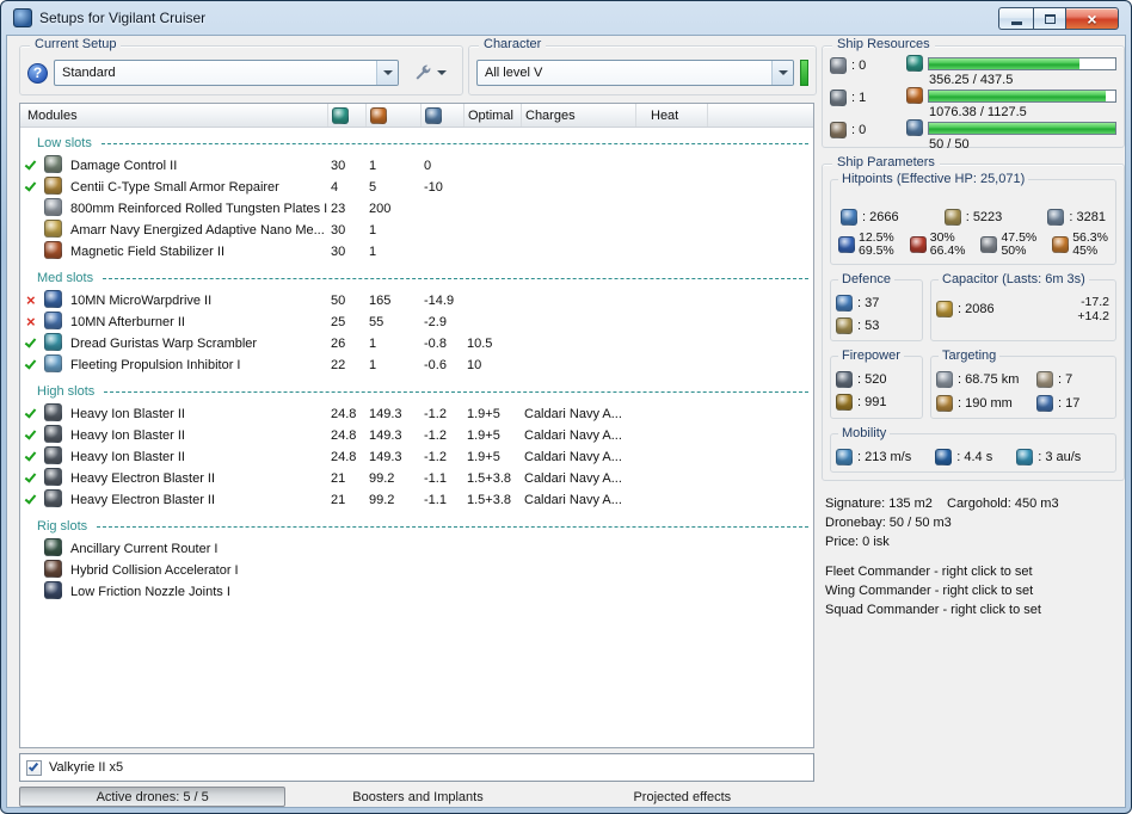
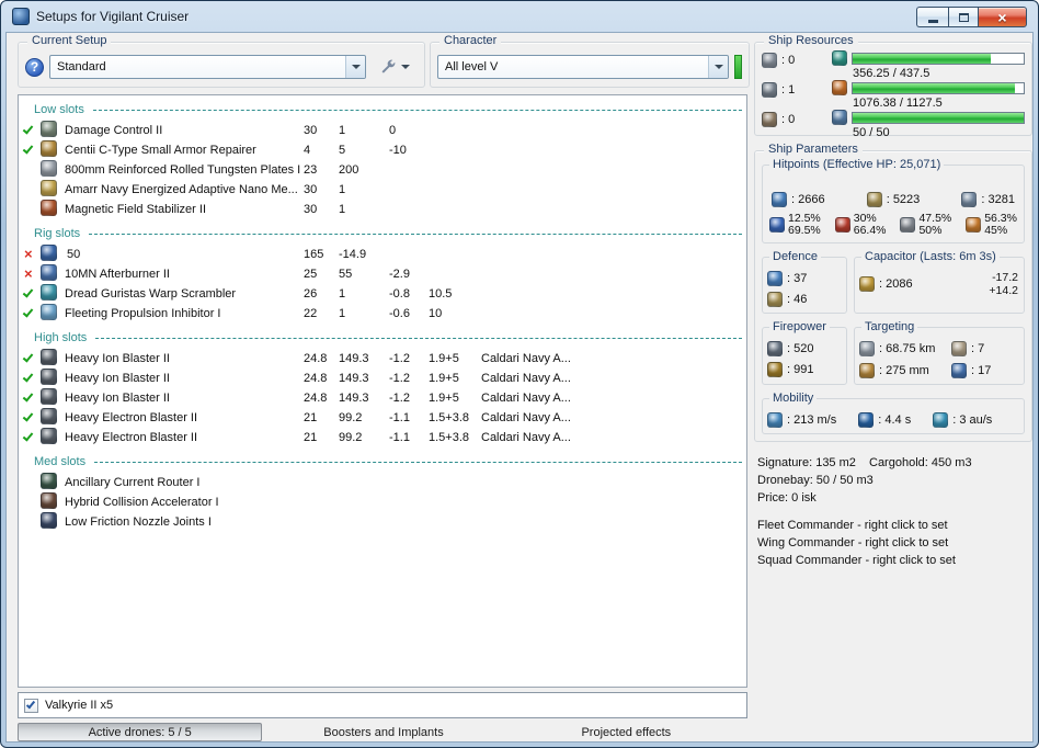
  Setups for Vigilant Cruiser
  ×
  Current Setup
  ?
  Standard
  Character
  All level V
- Modules
- Optimal
- Charges
- Heat
  Low slots
  Damage Control II
  30
  1
  0
  Centii C-Type Small Armor Repairer
  4
  5
  -10
  800mm Reinforced Rolled Tungsten Plates I
  23
  200
  Amarr Navy Energized Adaptive Nano Me...
  30
  1
  Magnetic Field Stabilizer II
  30
  1
- Med slots
+ Rig slots
  ×
- 10MN MicroWarpdrive II
  50
  165
  -14.9
  ×
  10MN Afterburner II
  25
  55
  -2.9
  Dread Guristas Warp Scrambler
  26
  1
  -0.8
  10.5
  Fleeting Propulsion Inhibitor I
  22
  1
  -0.6
  10
  High slots
  Heavy Ion Blaster II
  24.8
  149.3
  -1.2
  1.9+5
  Caldari Navy A...
  Heavy Ion Blaster II
  24.8
  149.3
  -1.2
  1.9+5
  Caldari Navy A...
  Heavy Ion Blaster II
  24.8
  149.3
  -1.2
  1.9+5
  Caldari Navy A...
  Heavy Electron Blaster II
  21
  99.2
  -1.1
  1.5+3.8
  Caldari Navy A...
  Heavy Electron Blaster II
  21
  99.2
  -1.1
  1.5+3.8
  Caldari Navy A...
- Rig slots
+ Med slots
  Ancillary Current Router I
  Hybrid Collision Accelerator I
  Low Friction Nozzle Joints I
  Valkyrie II x5
  Active drones: 5 / 5
  Boosters and Implants
  Projected effects
  Ship Resources
  : 0
  : 1
  : 0
  356.25 / 437.5
  1076.38 / 1127.5
  50 / 50
  Ship Parameters
  Hitpoints (Effective HP: 25,071)
  : 2666
  : 5223
  : 3281
  12.5%
  69.5%
  30%
  66.4%
  47.5%
  50%
  56.3%
  45%
  Defence
  : 37
- : 53
+ : 46
  Capacitor (Lasts: 6m 3s)
  : 2086
  -17.2
  +14.2
  Firepower
  : 520
  : 991
  Targeting
  : 68.75 km
  : 7
- : 190 mm
+ : 275 mm
  : 17
  Mobility
  : 213 m/s
  : 4.4 s
  : 3 au/s
  Signature: 135 m2 Cargohold: 450 m3
  Dronebay: 50 / 50 m3
  Price: 0 isk
  Fleet Commander - right click to set
  Wing Commander - right click to set
  Squad Commander - right click to set
